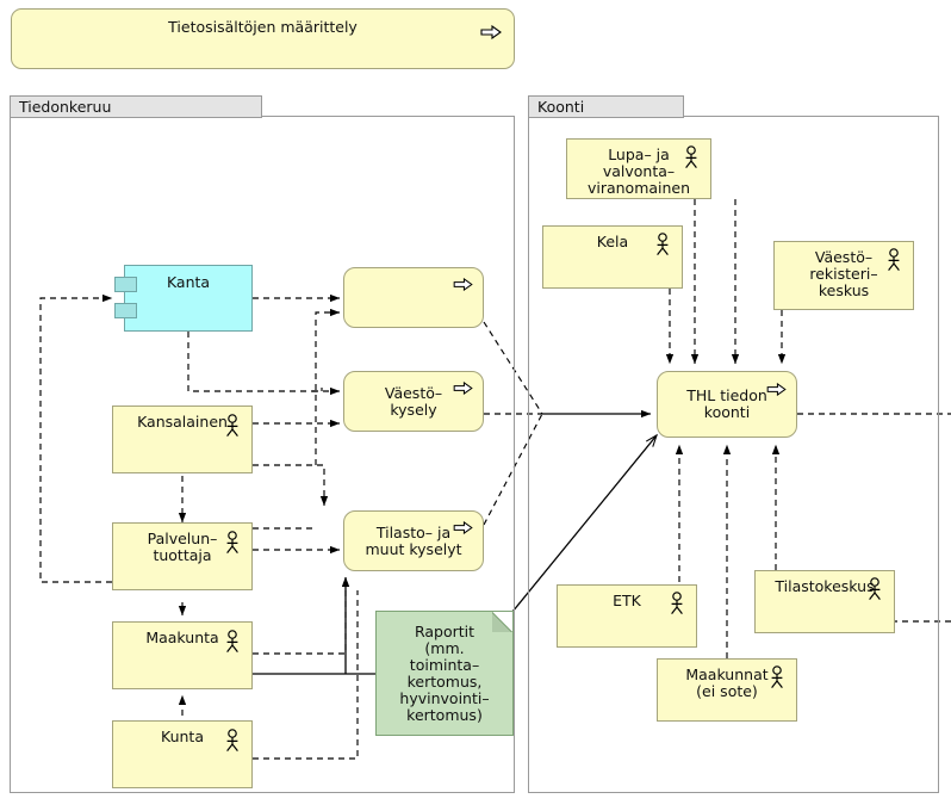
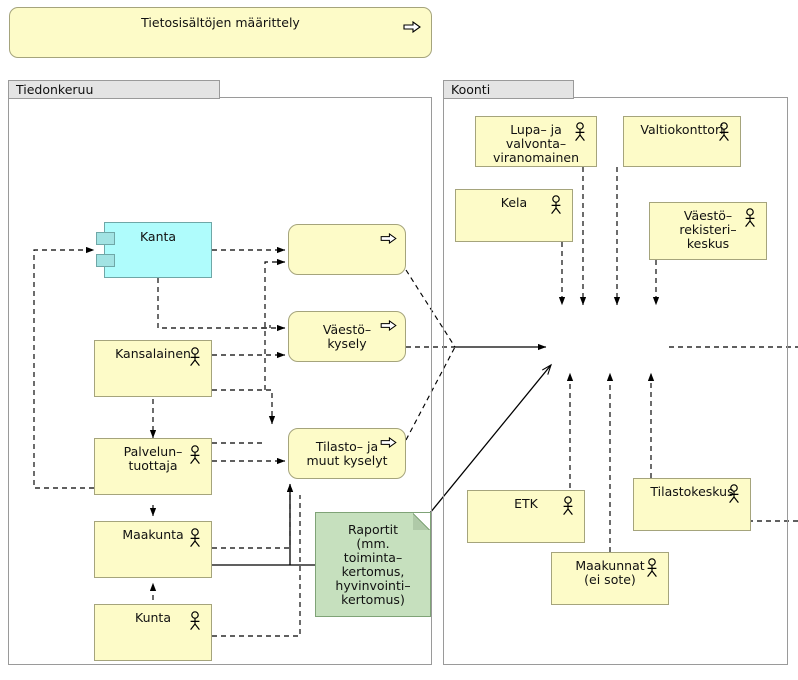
  Tiedonkeruu
  Koonti
  Tietosisältöjen määrittely
  Kanta
  Kansalainen
  Palvelun–
  tuottaja
  Maakunta
  Kunta
  Väestö–
  kysely
  Tilasto– ja
  muut kyselyt
  Raportit
  (mm.
  toiminta–
  kertomus,
  hyvinvointi–
  kertomus)
  Lupa– ja
  valvonta–
  viranomainen
+ Valtiokonttori
  Kela
  Väestö–
  rekisteri–
  keskus
- THL tiedon
- koonti
  ETK
  Maakunnat
  (ei sote)
  Tilastokeskus
